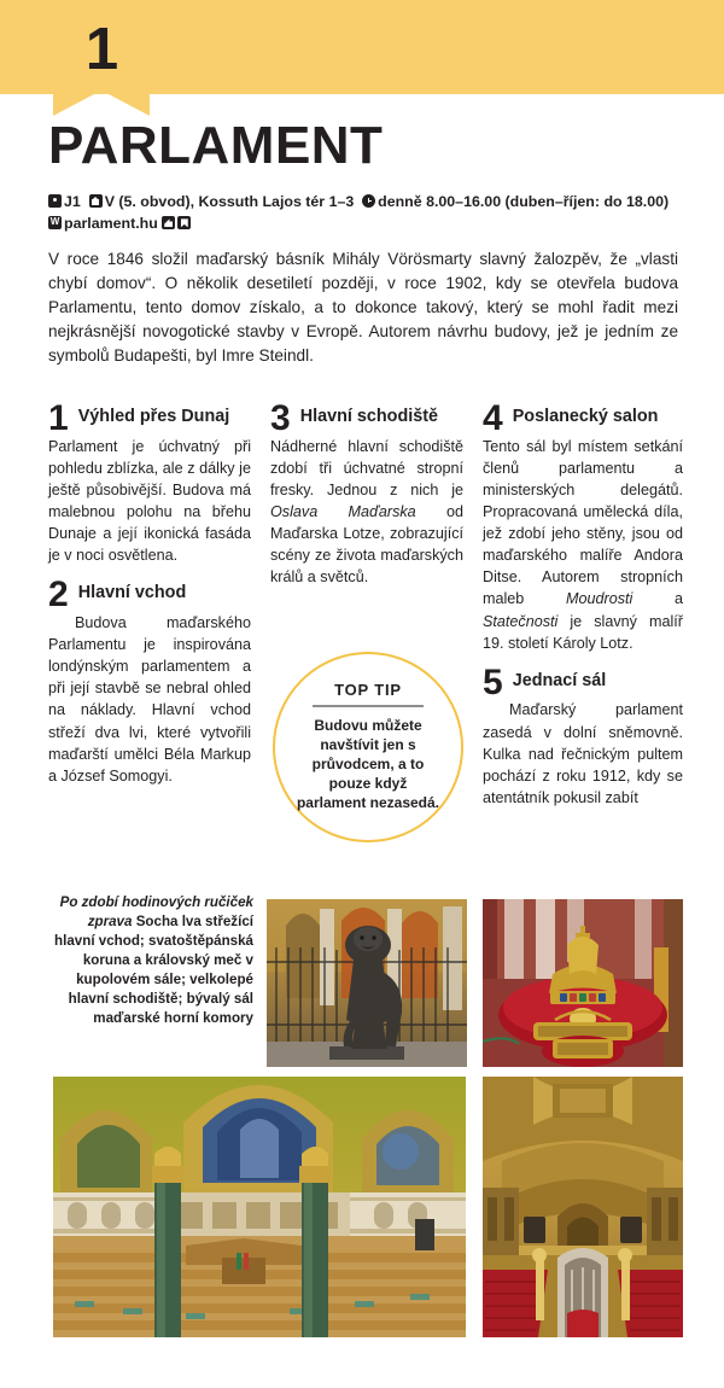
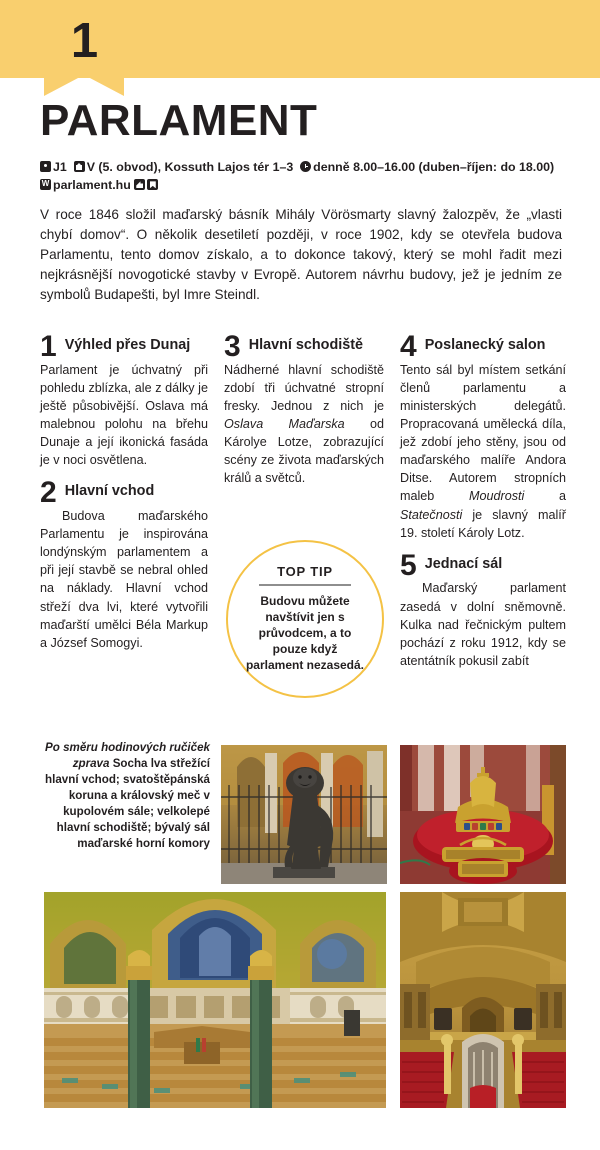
  1
  PARLAMENT
  J1 V (5. obvod), Kossuth Lajos tér 1–3 denně 8.00–16.00 (duben–říjen: do 18.00) parlament.hu
  V roce 1846 složil maďarský básník Mihály Vörösmarty slavný žalozpěv, že „vlasti chybí domov“. O několik desetiletí později, v roce 1902, kdy se otevřela budova Parlamentu, tento domov získalo, a to dokonce takový, který se mohl řadit mezi nejkrásnější novogotické stavby v Evropě. Autorem návrhu budovy, jež je jedním ze symbolů Budapešti, byl Imre Steindl.
  1
  Výhled přes Dunaj
- Parlament je úchvatný při pohledu zblízka, ale z dálky je ještě působivější. Budova má malebnou polohu na břehu Dunaje a její ikonická fasáda je v noci osvětlena.
+ Parlament je úchvatný při pohledu zblízka, ale z dálky je ještě působivější. Oslava má malebnou polohu na břehu Dunaje a její ikonická fasáda je v noci osvětlena.
  2
  Hlavní vchod
  Budova maďarského Parlamentu je inspirována londýnským parlamentem a při její stavbě se nebral ohled na náklady. Hlavní vchod střeží dva lvi, které vytvořili maďarští umělci Béla Markup a József Somogyi.
  3
  Hlavní schodiště
- Nádherné hlavní schodiště zdobí tři úchvatné stropní fresky. Jednou z nich je Oslava Maďarska od Maďarska Lotze, zobrazující scény ze života maďarských králů a světců.
+ Nádherné hlavní schodiště zdobí tři úchvatné stropní fresky. Jednou z nich je Oslava Maďarska od Károlye Lotze, zobrazující scény ze života maďarských králů a světců.
  TOP TIP
  Budovu můžete navštívit jen s průvodcem, a to pouze když parlament nezasedá.
  4
  Poslanecký salon
  Tento sál byl místem setkání členů parlamentu a ministerských delegátů. Propracovaná umělecká díla, jež zdobí jeho stěny, jsou od maďarského malíře Andora Ditse. Autorem stropních maleb Moudrosti a Statečnosti je slavný malíř 19. století Károly Lotz.
  5
  Jednací sál
  Maďarský parlament zasedá v dolní sněmovně. Kulka nad řečnickým pultem pochází z roku 1912, kdy se atentátník pokusil zabít
- Po zdobí hodinových ručiček zprava Socha lva střežící hlavní vchod; svatoštěpánská koruna a královský meč v kupolovém sále; velkolepé hlavní schodiště; bývalý sál maďarské horní komory
+ Po směru hodinových ručiček zprava Socha lva střežící hlavní vchod; svatoštěpánská koruna a královský meč v kupolovém sále; velkolepé hlavní schodiště; bývalý sál maďarské horní komory
